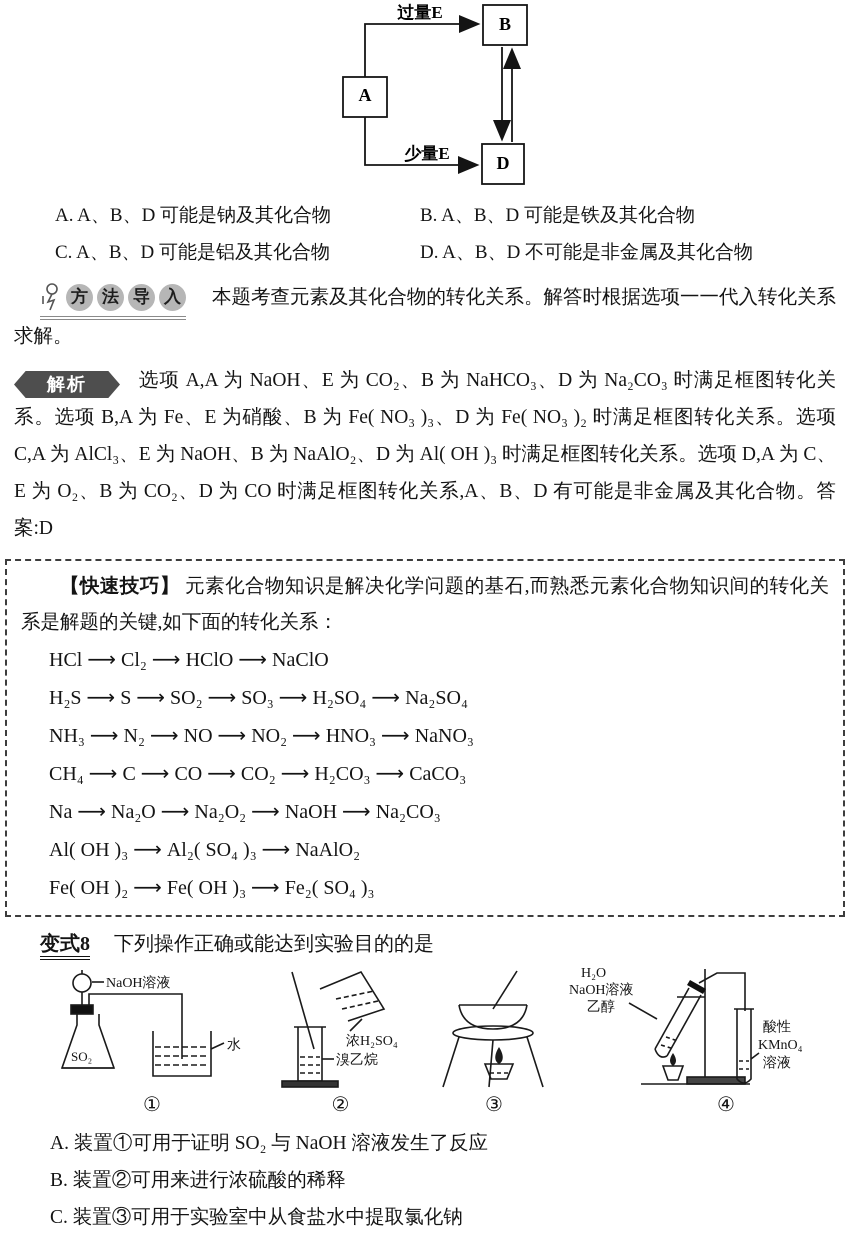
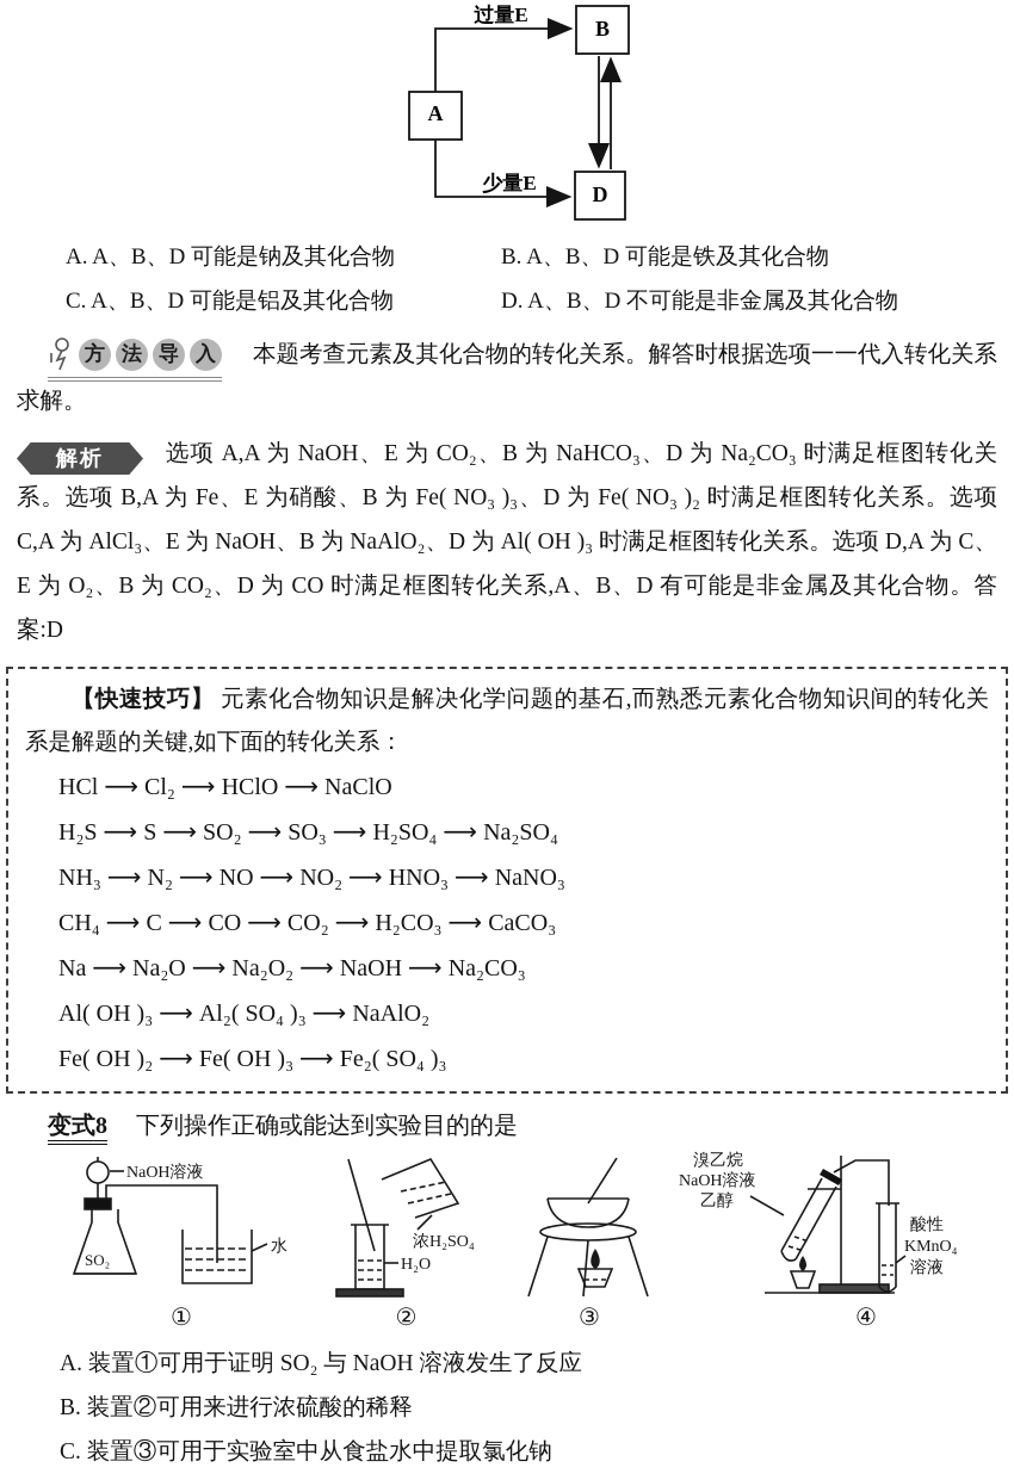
  A
  B
  D
  过量E
  少量E
  A. A、B、D 可能是钠及其化合物
  B. A、B、D 可能是铁及其化合物
  C. A、B、D 可能是铝及其化合物
  D. A、B、D 不可能是非金属及其化合物
  方
  法
  导
  入
  本题考查元素及其化合物的转化关系。解答时根据选项一一代入转化关系求解。
  解析 选项 A,A 为 NaOH、E 为 CO₂、B 为 NaHCO₃、D 为 Na₂CO₃ 时满足框图转化关系。选项 B,A 为 Fe、E 为硝酸、B 为 Fe( NO₃ )₃、D 为 Fe( NO₃ )₂ 时满足框图转化关系。选项 C,A 为 AlCl₃、E 为 NaOH、B 为 NaAlO₂、D 为 Al( OH )₃ 时满足框图转化关系。选项 D,A 为 C、E 为 O₂、B 为 CO₂、D 为 CO 时满足框图转化关系,A、B、D 有可能是非金属及其化合物。答案:D
  【快速技巧】 元素化合物知识是解决化学问题的基石,而熟悉元素化合物知识间的转化关系是解题的关键,如下面的转化关系：
  HCl ⟶ Cl₂ ⟶ HClO ⟶ NaClO
  H₂S ⟶ S ⟶ SO₂ ⟶ SO₃ ⟶ H₂SO₄ ⟶ Na₂SO₄
  NH₃ ⟶ N₂ ⟶ NO ⟶ NO₂ ⟶ HNO₃ ⟶ NaNO₃
  CH₄ ⟶ C ⟶ CO ⟶ CO₂ ⟶ H₂CO₃ ⟶ CaCO₃
  Na ⟶ Na₂O ⟶ Na₂O₂ ⟶ NaOH ⟶ Na₂CO₃
  Al( OH )₃ ⟶ Al₂( SO₄ )₃ ⟶ NaAlO₂
  Fe( OH )₂ ⟶ Fe( OH )₃ ⟶ Fe₂( SO₄ )₃
  变式8 下列操作正确或能达到实验目的的是
  NaOH溶液
  SO₂
  水
  ①
  浓H₂SO₄
- 溴乙烷
+ H₂O
  ②
  ③
- H₂O
+ 溴乙烷
  NaOH溶液
  乙醇
  酸性
  KMnO₄
  溶液
  ④
  A. 装置①可用于证明 SO₂ 与 NaOH 溶液发生了反应
  B. 装置②可用来进行浓硫酸的稀释
  C. 装置③可用于实验室中从食盐水中提取氯化钠
